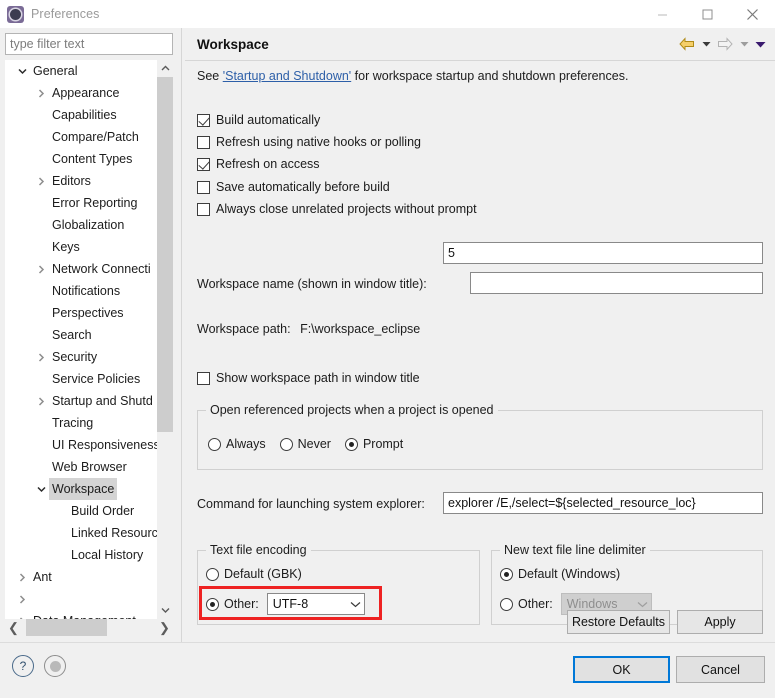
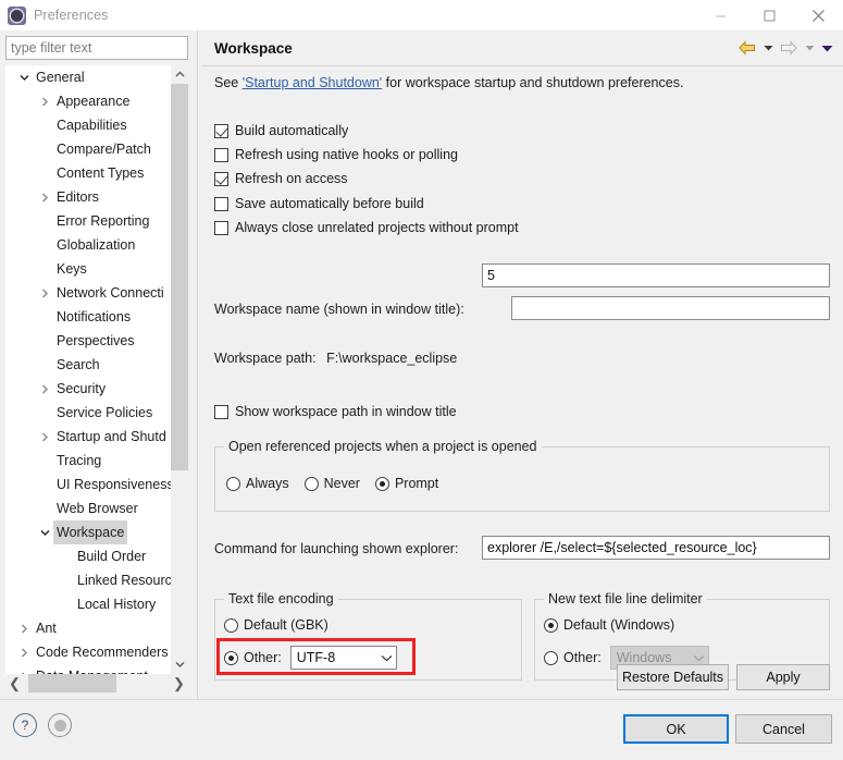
  Preferences
  type filter text
  General
  Appearance
  Capabilities
  Compare/Patch
  Content Types
  Editors
  Error Reporting
  Globalization
  Keys
  Network Connecti
  Notifications
  Perspectives
  Search
  Security
  Service Policies
  Startup and Shutd
  Tracing
  UI Responsivenes
  Web Browser
  Workspace
  Build Order
  Linked Resourc
  Local History
  Ant
+ Code Recommenders
  ❮
  ❯
  Workspace
  See 'Startup and Shutdown' for workspace startup and shutdown preferences.
  Build automatically
  Refresh using native hooks or polling
  Refresh on access
  Save automatically before build
  Always close unrelated projects without prompt
  5
  Workspace name (shown in window title):
  Workspace path: F:\workspace_eclipse
  Show workspace path in window title
  Open referenced projects when a project is opened
  Always
  Never
  Prompt
- Command for launching system explorer:
+ Command for launching shown explorer:
  explorer /E,/select=${selected_resource_loc}
  Text file encoding
  Default (GBK)
  Other:
  UTF-8
  New text file line delimiter
  Default (Windows)
  Other:
  Windows
  Restore Defaults
  Apply
  ?
  OK
  Cancel
